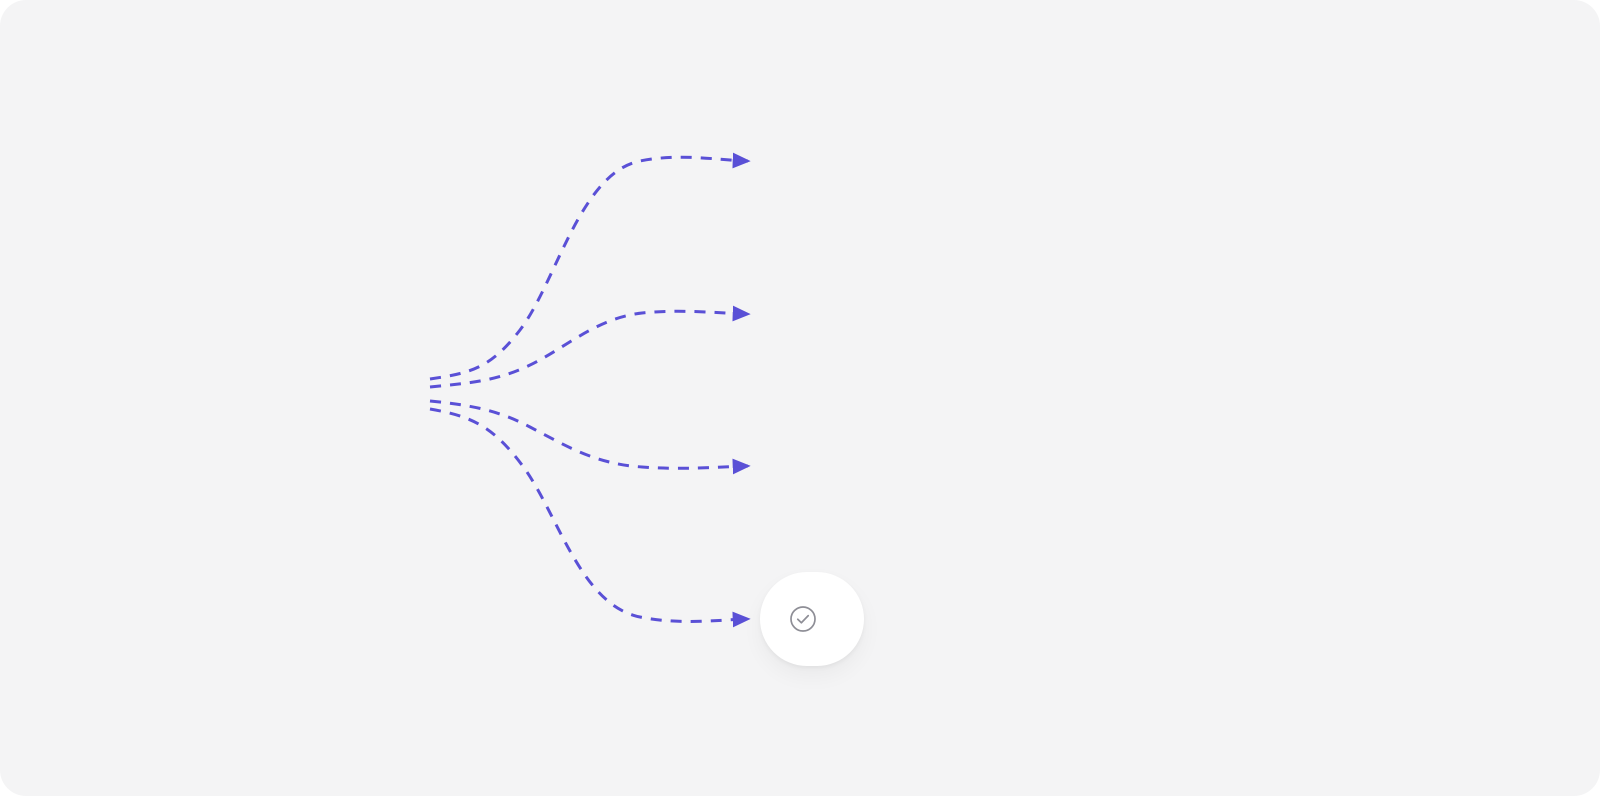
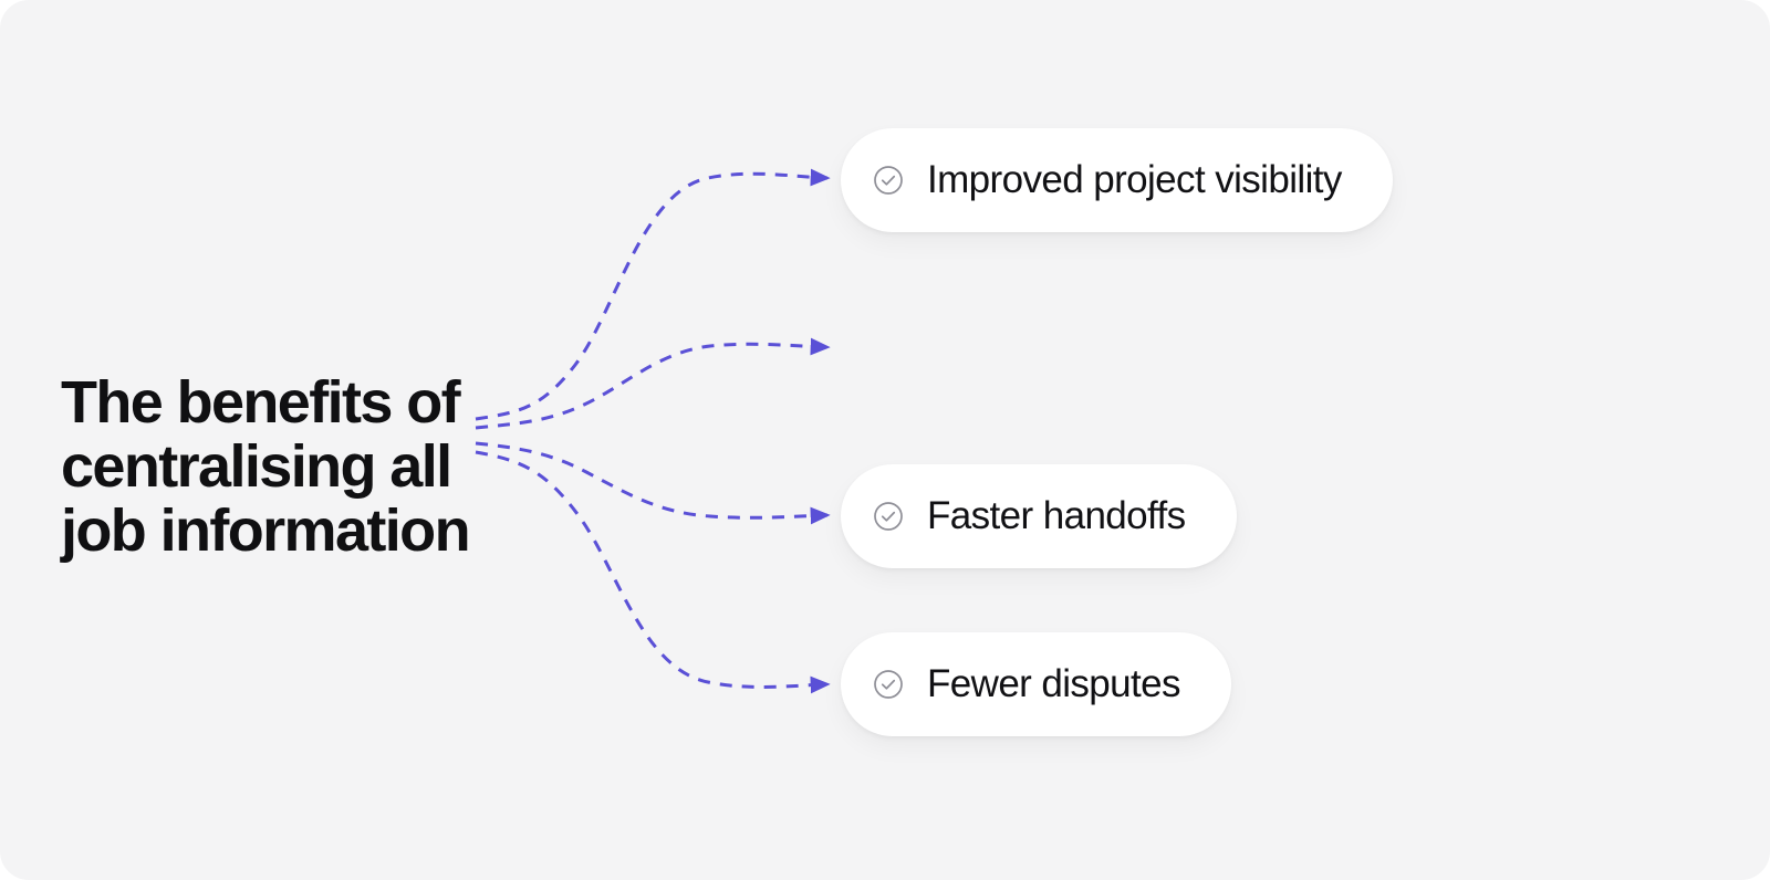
+ The benefits of
+ centralising all
+ job information
+ Improved project visibility
+ Faster handoffs
+ Fewer disputes
